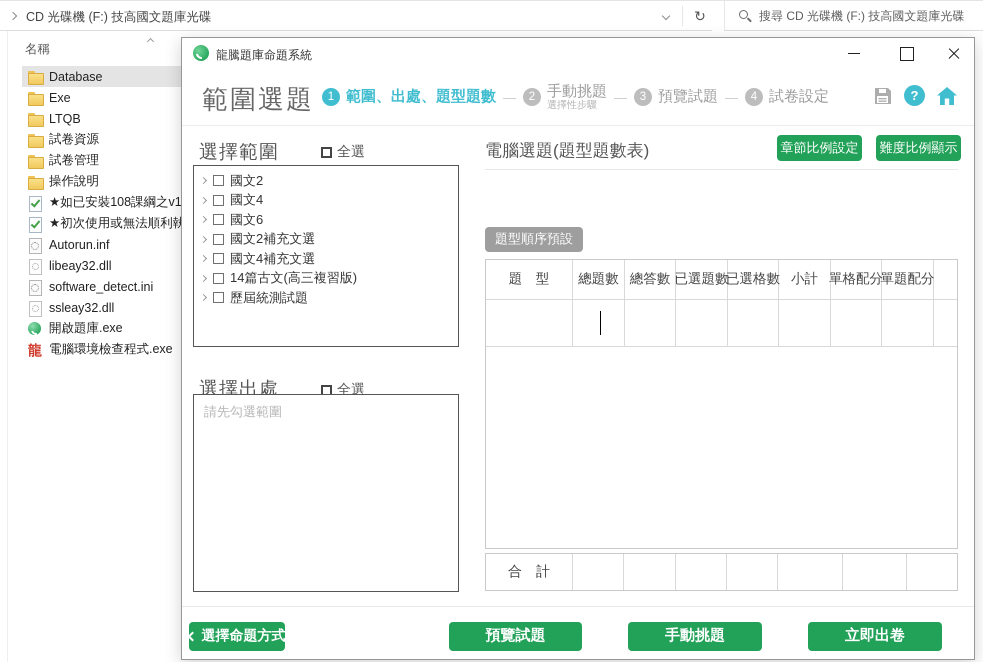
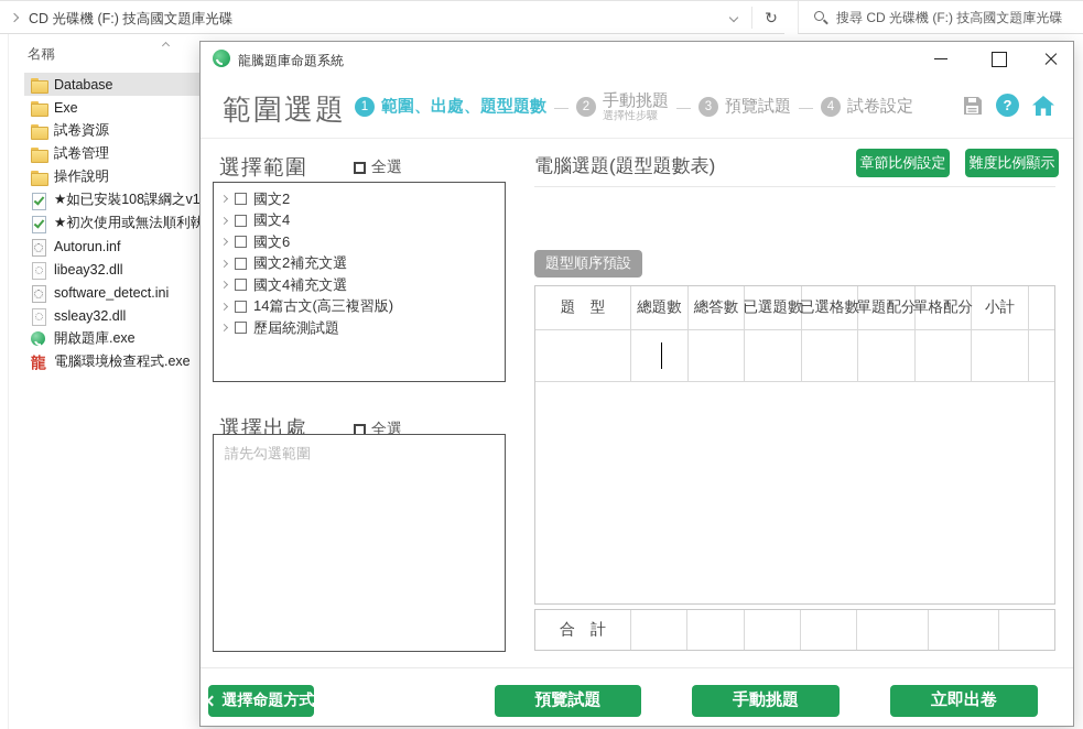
  CD 光碟機 (F:) 技高國文題庫光碟
  ↻
  搜尋 CD 光碟機 (F:) 技高國文題庫光碟
  名稱
  Database
  Exe
- LTQB
  試卷資源
  試卷管理
  操作說明
  ★如已安裝108課綱之v1
  ★初次使用或無法順利執
  Autorun.inf
  libeay32.dll
  software_detect.ini
  ssleay32.dll
  開啟題庫.exe
  電腦環境檢查程式.exe
  龍騰題庫命題系統
  範圍選題
  1
  範圍、出處、題型題數
  —
  2
  手動挑題
  選擇性步驟
  —
  3
  預覽試題
  —
  4
  試卷設定
  ?
  選擇範圍
  全選
  國文2
  國文4
  國文6
  國文2補充文選
  國文4補充文選
  14篇古文(高三複習版)
  歷屆統測試題
  選擇出處
  全選
  請先勾選範圍
  電腦選題(題型題數表)
  章節比例設定
  難度比例顯示
  題型順序預設
  題 型
  總題數
  總答數
  已選題數
  已選格數
- 小計
+ 單題配分
  單格配分
- 單題配分
+ 小計
  合 計
  選擇命題方式
  預覽試題
  手動挑題
  立即出卷
